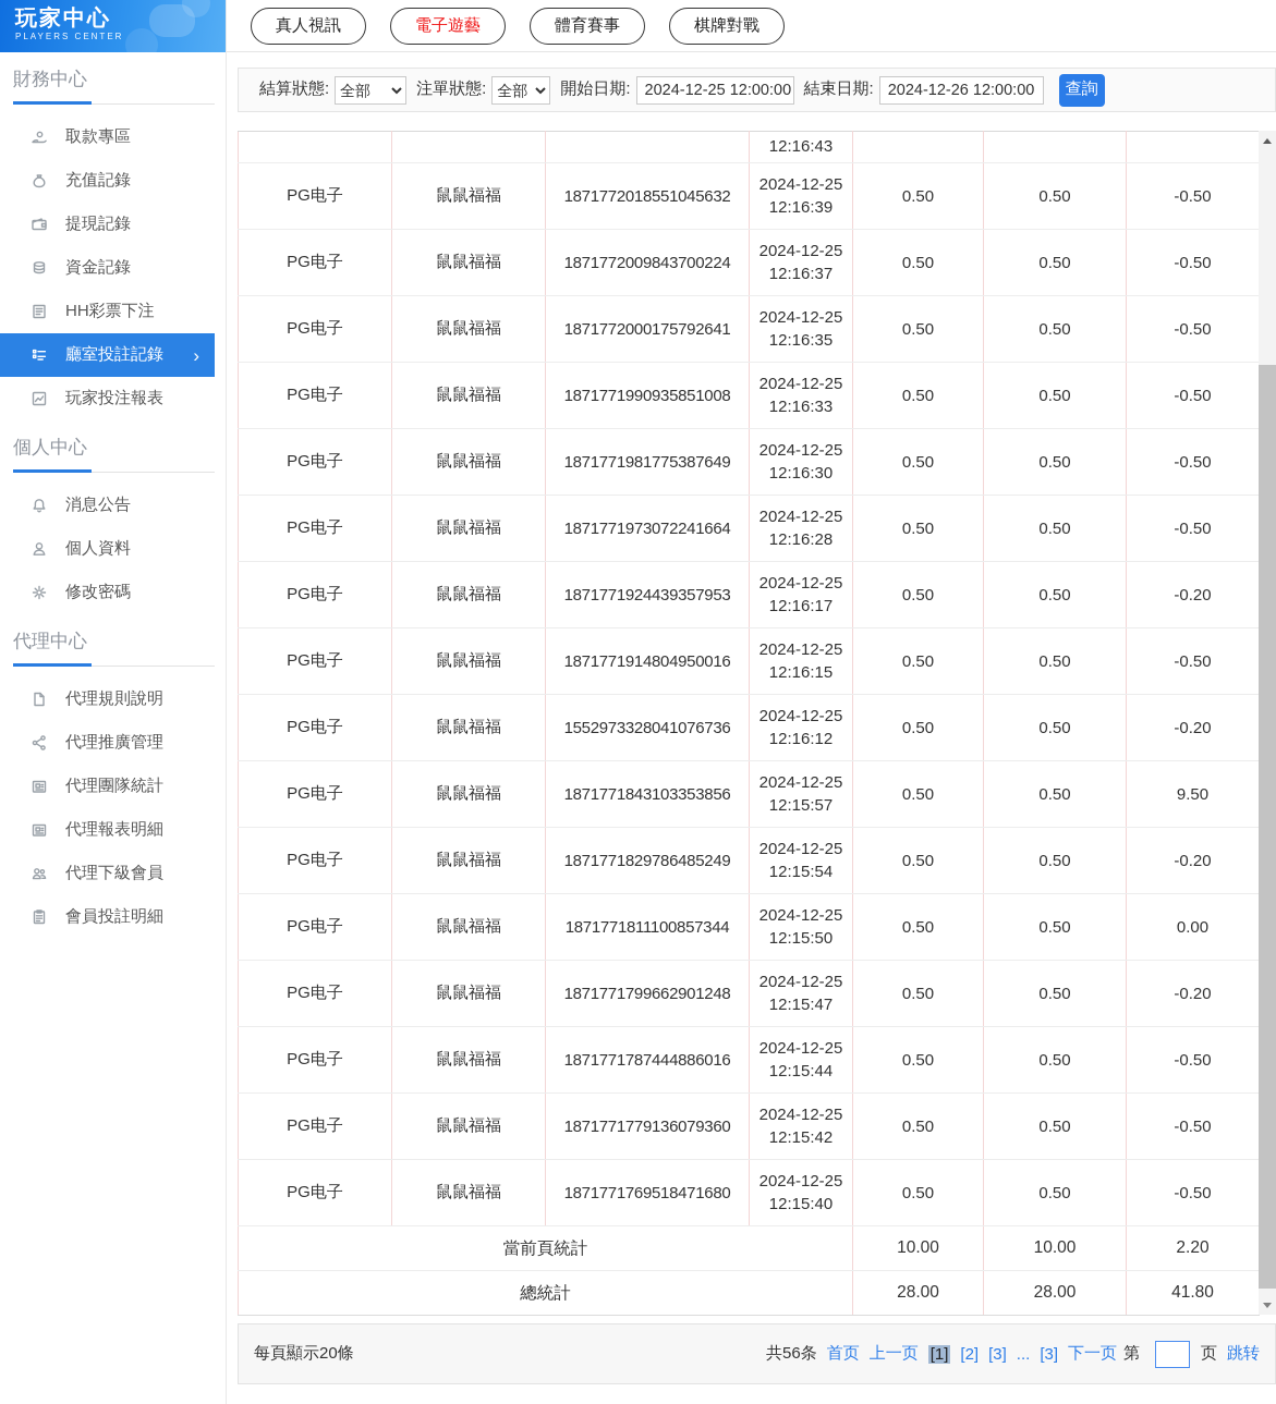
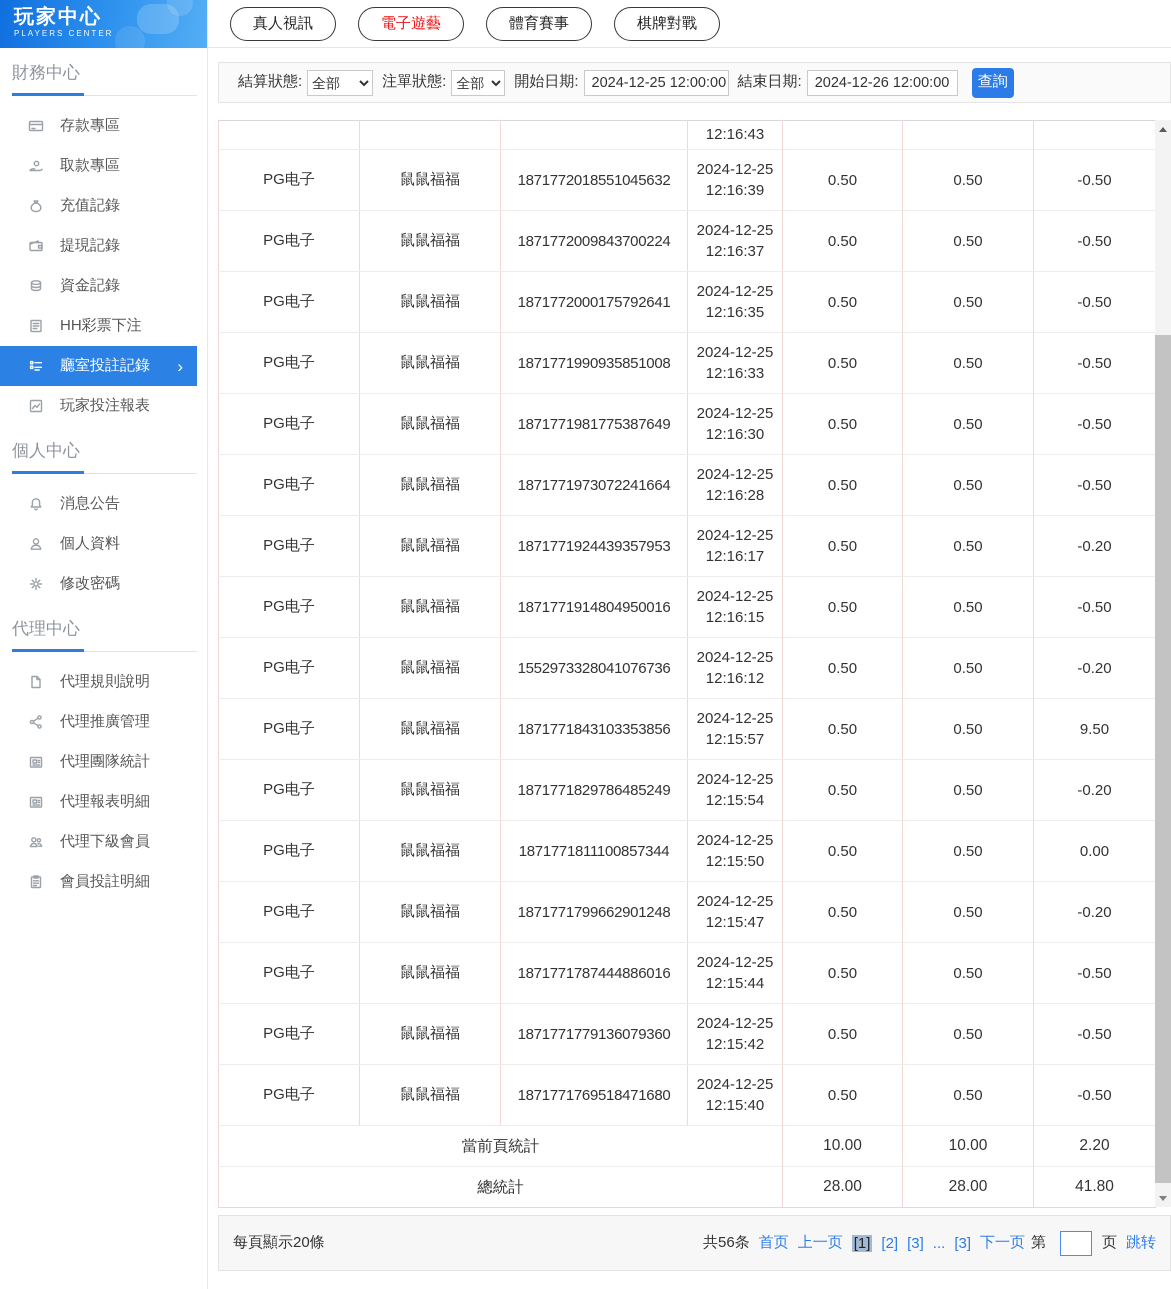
  玩家中心
  PLAYERS CENTER
  財務中心
+ 存款專區
  取款專區
  充值記錄
  提現記錄
  資金記錄
  HH彩票下注
  廳室投註記錄
  ›
  玩家投注報表
  個人中心
  消息公告
  個人資料
  修改密碼
  代理中心
  代理規則說明
  代理推廣管理
  代理團隊統計
  代理報表明細
  代理下級會員
  會員投註明細
  真人視訊
  電子遊藝
  體育賽事
  棋牌對戰
  結算狀態:
  全部
  注單狀態:
  全部
  開始日期:
  2024-12-25 12:00:00
  結束日期:
  2024-12-26 12:00:00
  查詢
  			12:16:43
  PG电子	鼠鼠福福	1871772018551045632	2024-12-2512:16:39	0.50	0.50	-0.50
  PG电子	鼠鼠福福	1871772009843700224	2024-12-2512:16:37	0.50	0.50	-0.50
  PG电子	鼠鼠福福	1871772000175792641	2024-12-2512:16:35	0.50	0.50	-0.50
  PG电子	鼠鼠福福	1871771990935851008	2024-12-2512:16:33	0.50	0.50	-0.50
  PG电子	鼠鼠福福	1871771981775387649	2024-12-2512:16:30	0.50	0.50	-0.50
  PG电子	鼠鼠福福	1871771973072241664	2024-12-2512:16:28	0.50	0.50	-0.50
  PG电子	鼠鼠福福	1871771924439357953	2024-12-2512:16:17	0.50	0.50	-0.20
  PG电子	鼠鼠福福	1871771914804950016	2024-12-2512:16:15	0.50	0.50	-0.50
  PG电子	鼠鼠福福	1552973328041076736	2024-12-2512:16:12	0.50	0.50	-0.20
  PG电子	鼠鼠福福	1871771843103353856	2024-12-2512:15:57	0.50	0.50	9.50
  PG电子	鼠鼠福福	1871771829786485249	2024-12-2512:15:54	0.50	0.50	-0.20
  PG电子	鼠鼠福福	1871771811100857344	2024-12-2512:15:50	0.50	0.50	0.00
  PG电子	鼠鼠福福	1871771799662901248	2024-12-2512:15:47	0.50	0.50	-0.20
  PG电子	鼠鼠福福	1871771787444886016	2024-12-2512:15:44	0.50	0.50	-0.50
  PG电子	鼠鼠福福	1871771779136079360	2024-12-2512:15:42	0.50	0.50	-0.50
  PG电子	鼠鼠福福	1871771769518471680	2024-12-2512:15:40	0.50	0.50	-0.50
  當前頁統計	10.00	10.00	2.20
  總統計	28.00	28.00	41.80
  每頁顯示20條
  共56条
  首页
  上一页
  [1]
  [2]
  [3]
  ...
  [3]
  下一页
  第
  页
  跳转
